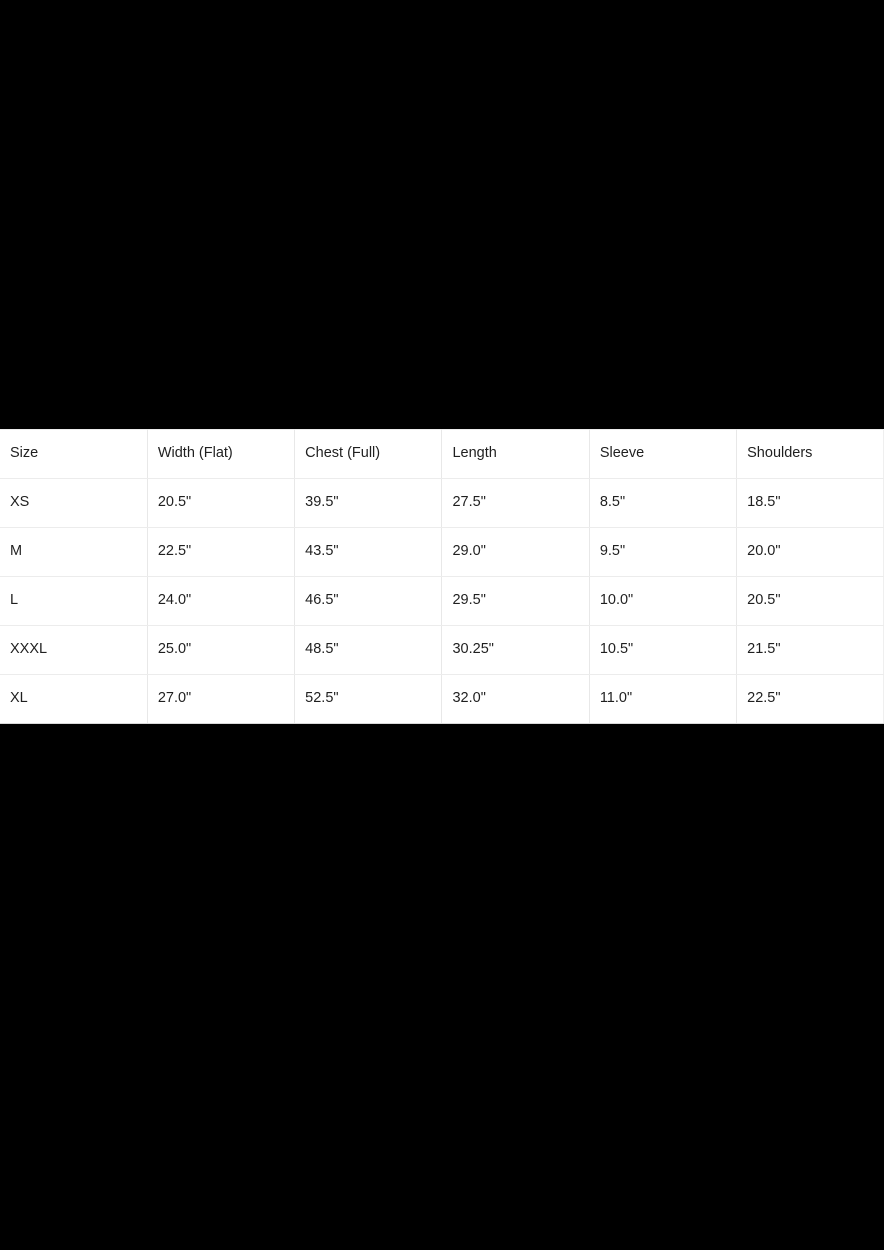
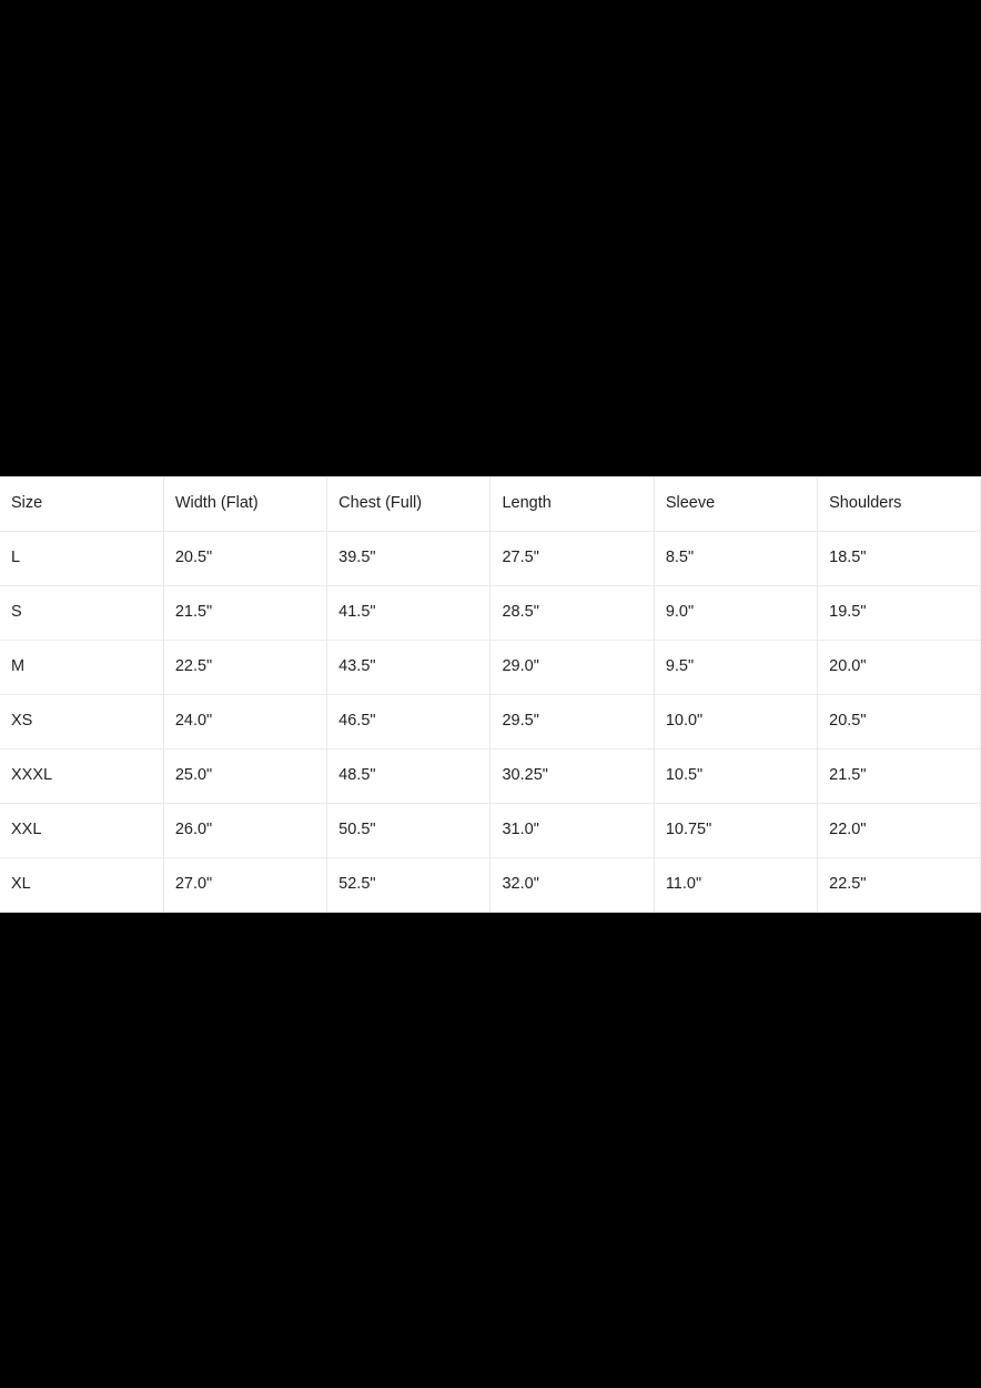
  Size	Width (Flat)	Chest (Full)	Length	Sleeve	Shoulders
- XS	20.5"	39.5"	27.5"	8.5"	18.5"
+ L	20.5"	39.5"	27.5"	8.5"	18.5"
+ S	21.5"	41.5"	28.5"	9.0"	19.5"
  M	22.5"	43.5"	29.0"	9.5"	20.0"
- L	24.0"	46.5"	29.5"	10.0"	20.5"
+ XS	24.0"	46.5"	29.5"	10.0"	20.5"
  XXXL	25.0"	48.5"	30.25"	10.5"	21.5"
+ XXL	26.0"	50.5"	31.0"	10.75"	22.0"
  XL	27.0"	52.5"	32.0"	11.0"	22.5"
